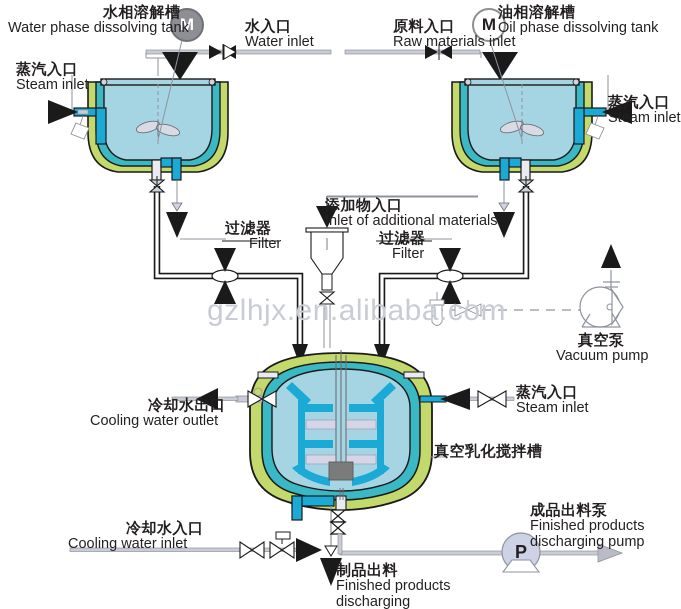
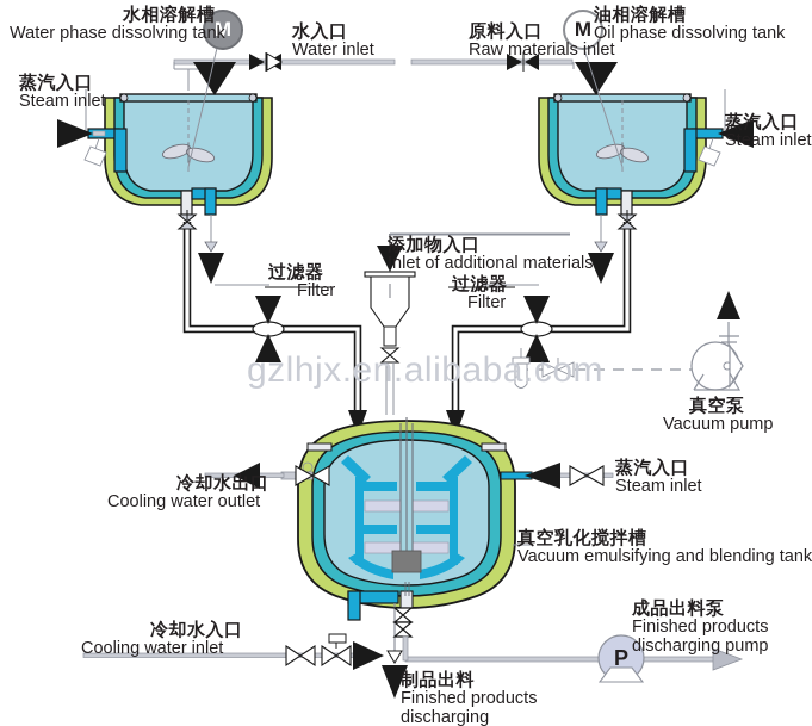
  gzlhjx.en.alibaba.com
  M
  M
  P
  水相溶解槽
  Water phase dissolving tank
  油相溶解槽
  Oil phase dissolving tank
  水入口
  Water inlet
  原料入口
  Raw materials inlet
  蒸汽入口
  Steam inlet
  蒸汽入口
  Steam inlet
  添加物入口
  Inlet of additional materials
  过滤器
  Filter
  过滤器
  Filter
  真空泵
  Vacuum pump
  蒸汽入口
  Steam inlet
  冷却水出口
  Cooling water outlet
  真空乳化搅拌槽
+ Vacuum emulsifying and blending tank
  冷却水入口
  Cooling water inlet
  制品出料
  Finished products
  discharging
  成品出料泵
  Finished products
  discharging pump
